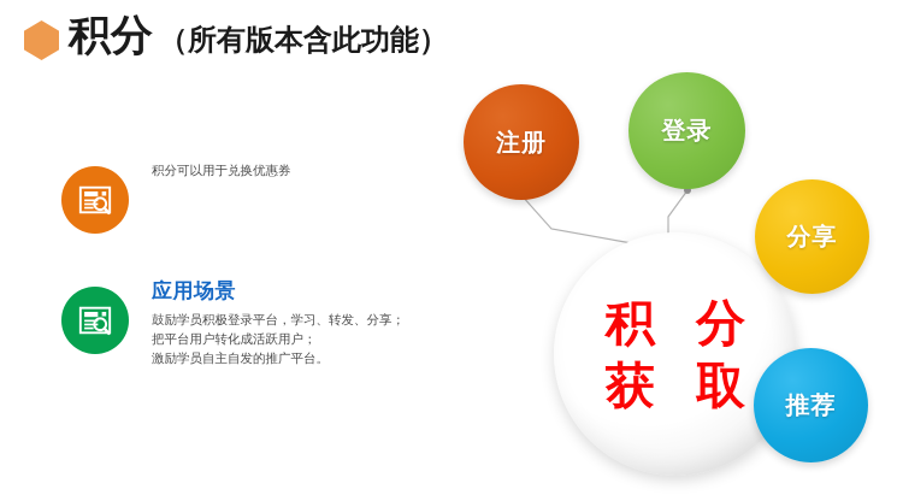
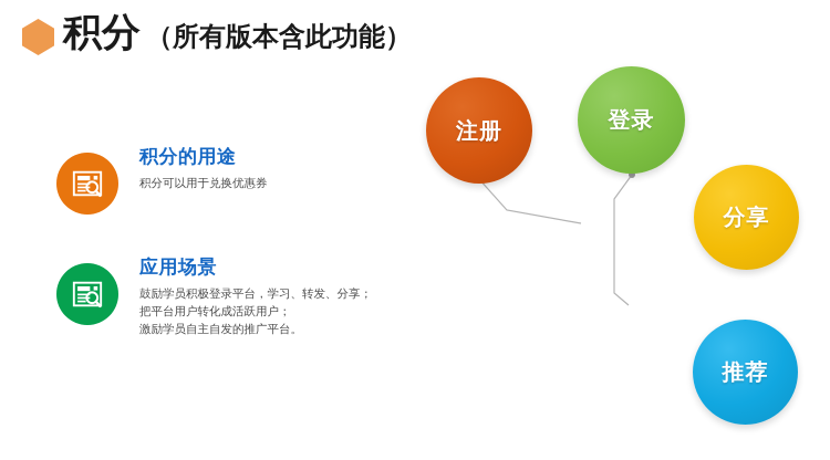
  积分
  （所有版本含此功能）
+ 积分的用途
  积分可以用于兑换优惠券
  应用场景
  鼓励学员积极登录平台，学习、转发、分享；
  把平台用户转化成活跃用户；
  激励学员自主自发的推广平台。
- 积 分
- 获 取
  注册
  登录
  分享
  推荐
